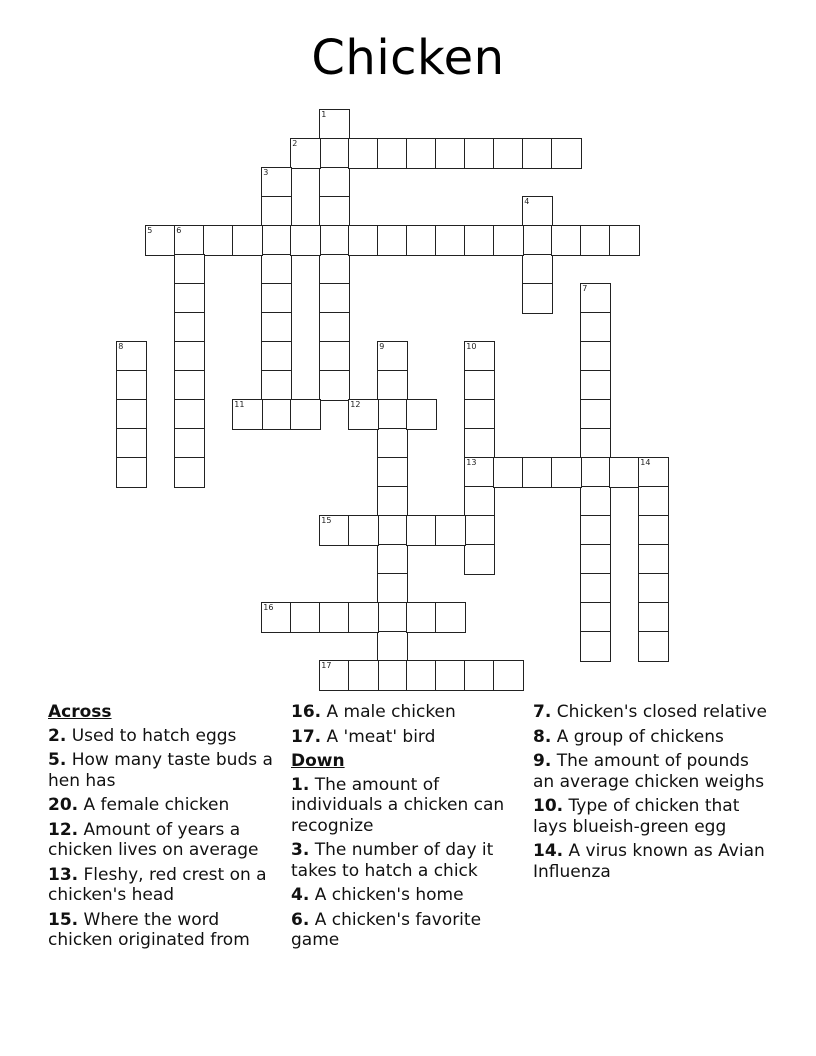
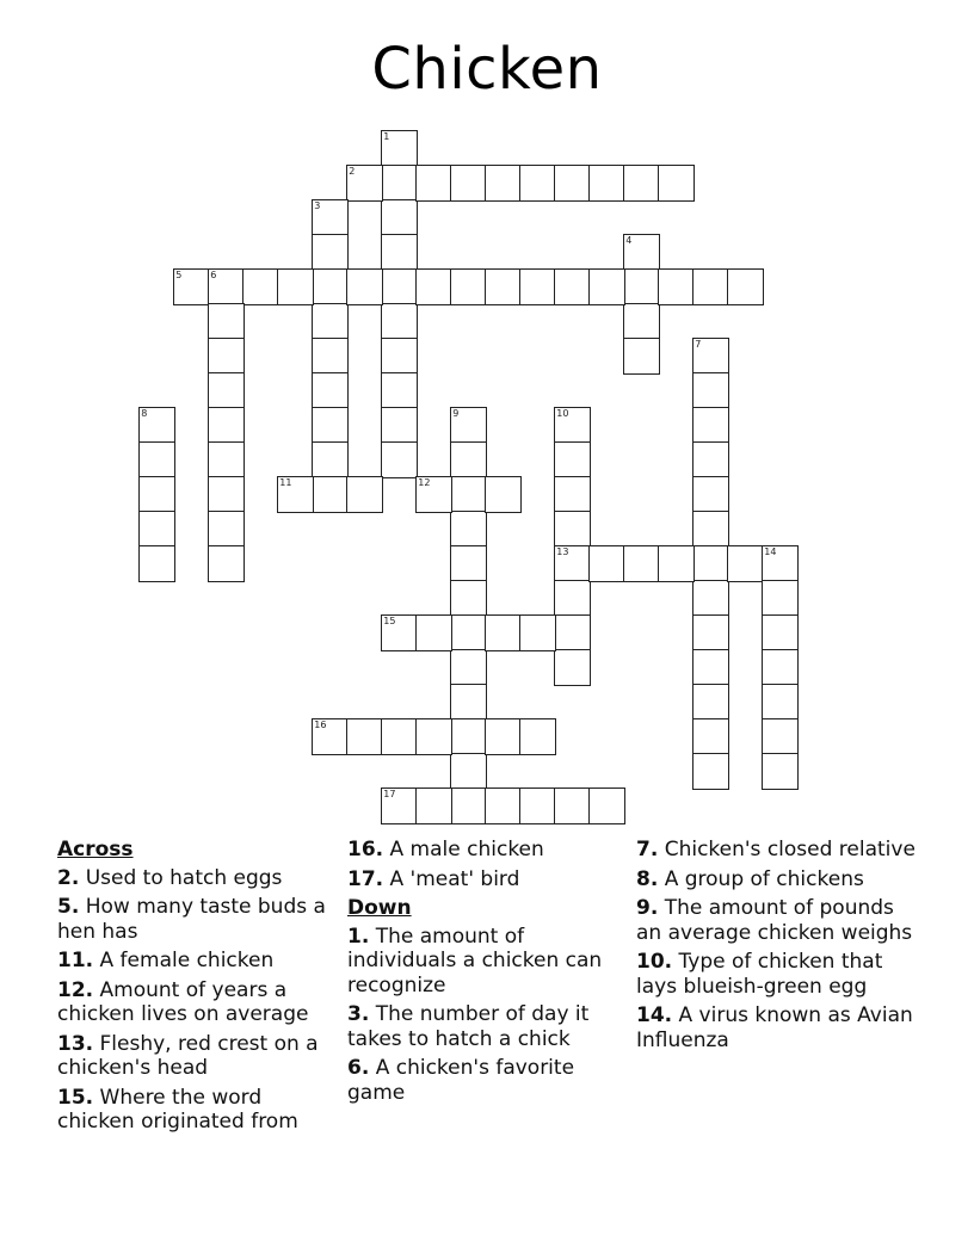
  Chicken
  1
  2
  3
  4
  5
  6
  7
  8
  9
  10
  13
  11
  12
  14
  15
  16
  17
  Across
  2. Used to hatch eggs
  5. How many taste buds a hen has
- 20. A female chicken
+ 11. A female chicken
  12. Amount of years a chicken lives on average
  13. Fleshy, red crest on a chicken's head
  15. Where the word chicken originated from
  16. A male chicken
  17. A 'meat' bird
  Down
  1. The amount of individuals a chicken can recognize
  3. The number of day it takes to hatch a chick
- 4. A chicken's home
  6. A chicken's favorite game
  7. Chicken's closed relative
  8. A group of chickens
  9. The amount of pounds an average chicken weighs
  10. Type of chicken that lays blueish-green egg
  14. A virus known as Avian Influenza
